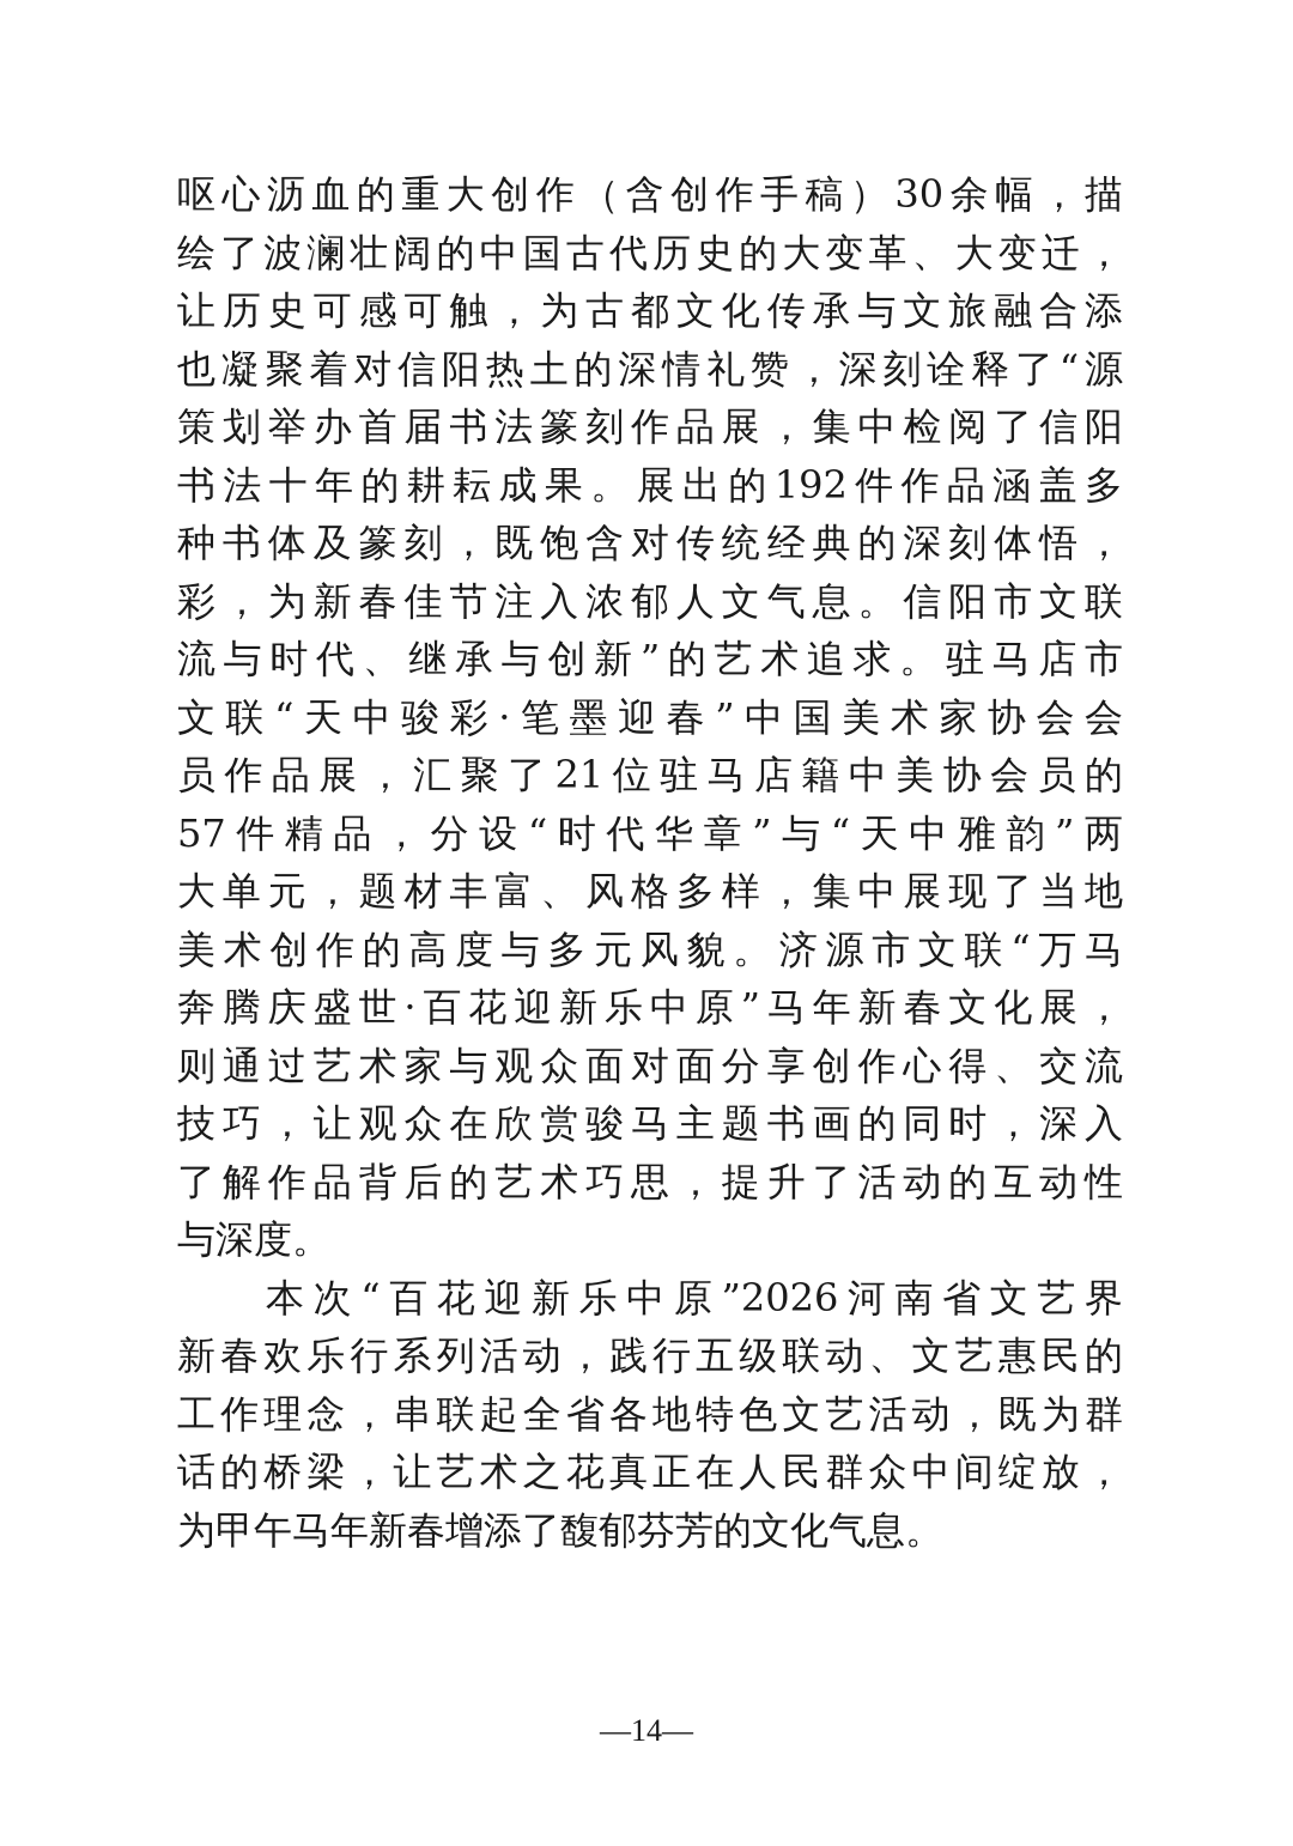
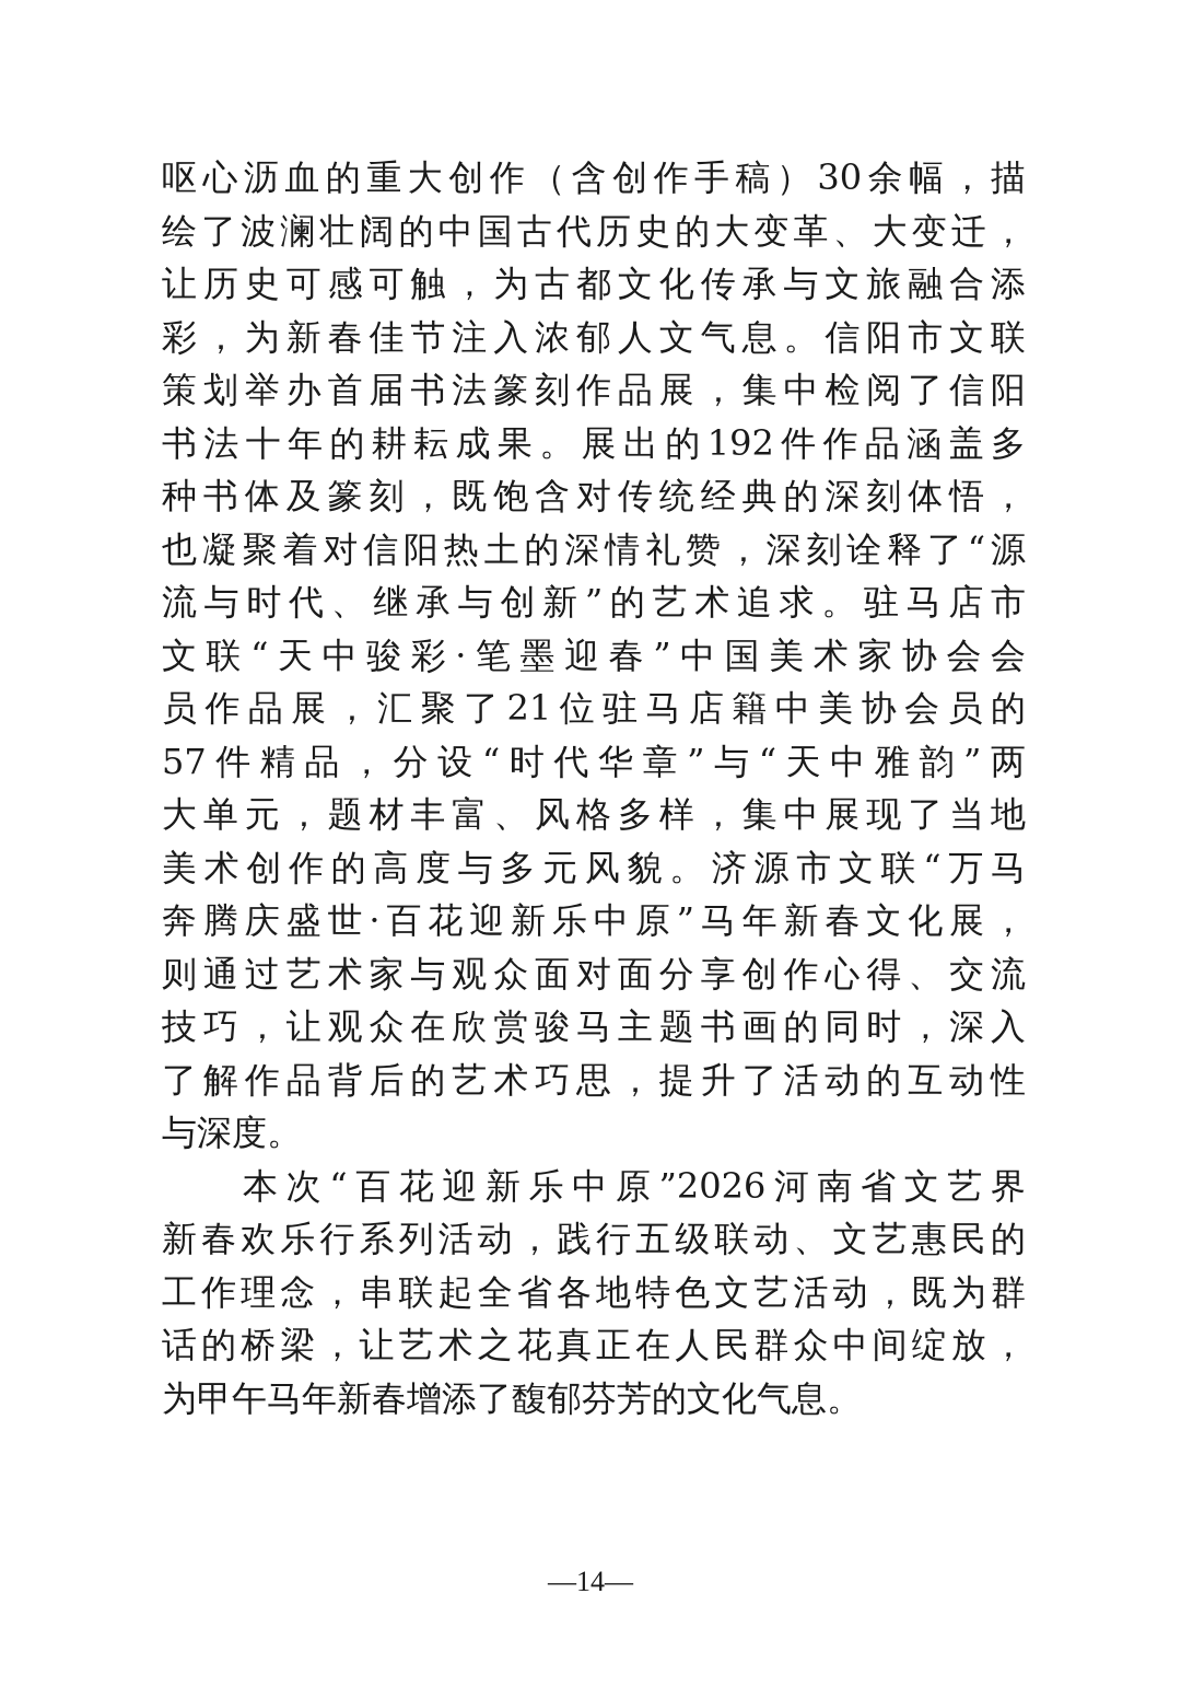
  呕心沥血的重大创作（含创作手稿）30余幅，描
  绘了波澜壮阔的中国古代历史的大变革、大变迁，
  让历史可感可触，为古都文化传承与文旅融合添
- 也凝聚着对信阳热土的深情礼赞，深刻诠释了“源
+ 彩，为新春佳节注入浓郁人文气息。信阳市文联
  策划举办首届书法篆刻作品展，集中检阅了信阳
  书法十年的耕耘成果。展出的192件作品涵盖多
  种书体及篆刻，既饱含对传统经典的深刻体悟，
- 彩，为新春佳节注入浓郁人文气息。信阳市文联
+ 也凝聚着对信阳热土的深情礼赞，深刻诠释了“源
  流与时代、继承与创新”的艺术追求。驻马店市
  文联“天中骏彩·笔墨迎春”中国美术家协会会
  员作品展，汇聚了21位驻马店籍中美协会员的
  57件精品，分设“时代华章”与“天中雅韵”两
  大单元，题材丰富、风格多样，集中展现了当地
  美术创作的高度与多元风貌。济源市文联“万马
  奔腾庆盛世·百花迎新乐中原”马年新春文化展，
  则通过艺术家与观众面对面分享创作心得、交流
  技巧，让观众在欣赏骏马主题书画的同时，深入
  了解作品背后的艺术巧思，提升了活动的互动性
  与深度。
  本次“百花迎新乐中原”2026河南省文艺界
  新春欢乐行系列活动，践行五级联动、文艺惠民的
  工作理念，串联起全省各地特色文艺活动，既为群
  话的桥梁，让艺术之花真正在人民群众中间绽放，
  为甲午马年新春增添了馥郁芬芳的文化气息。
  —14—
